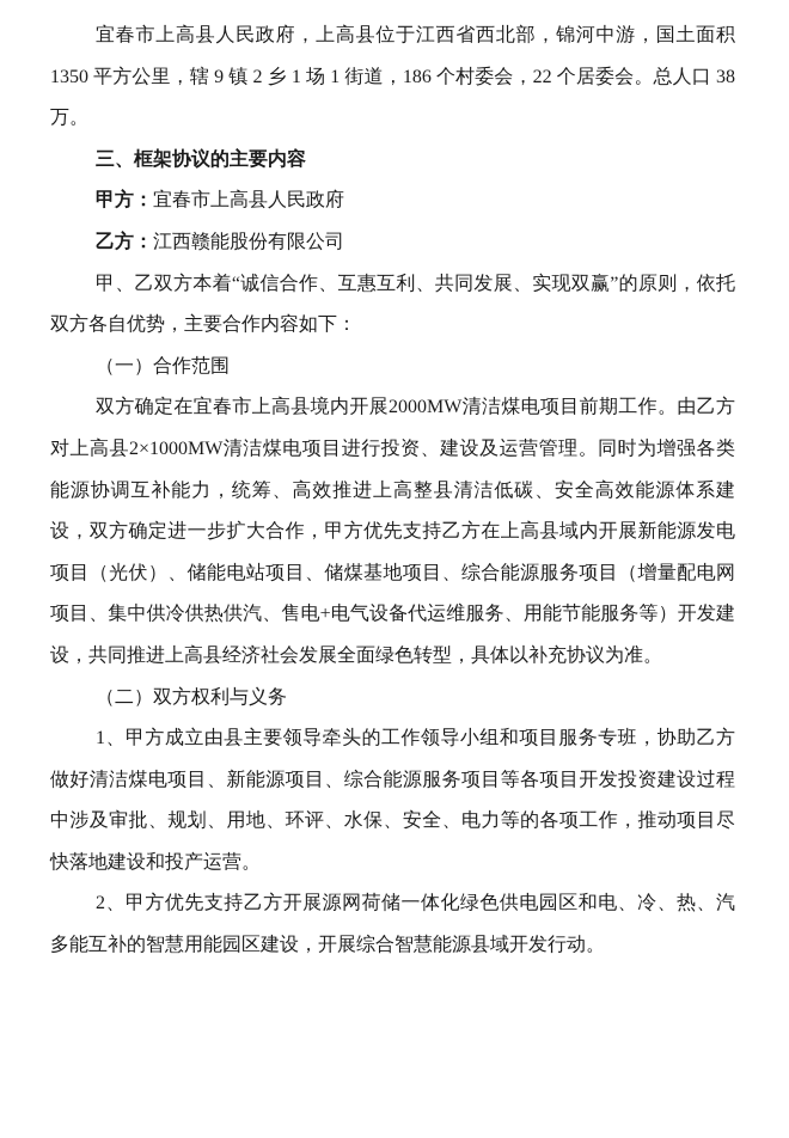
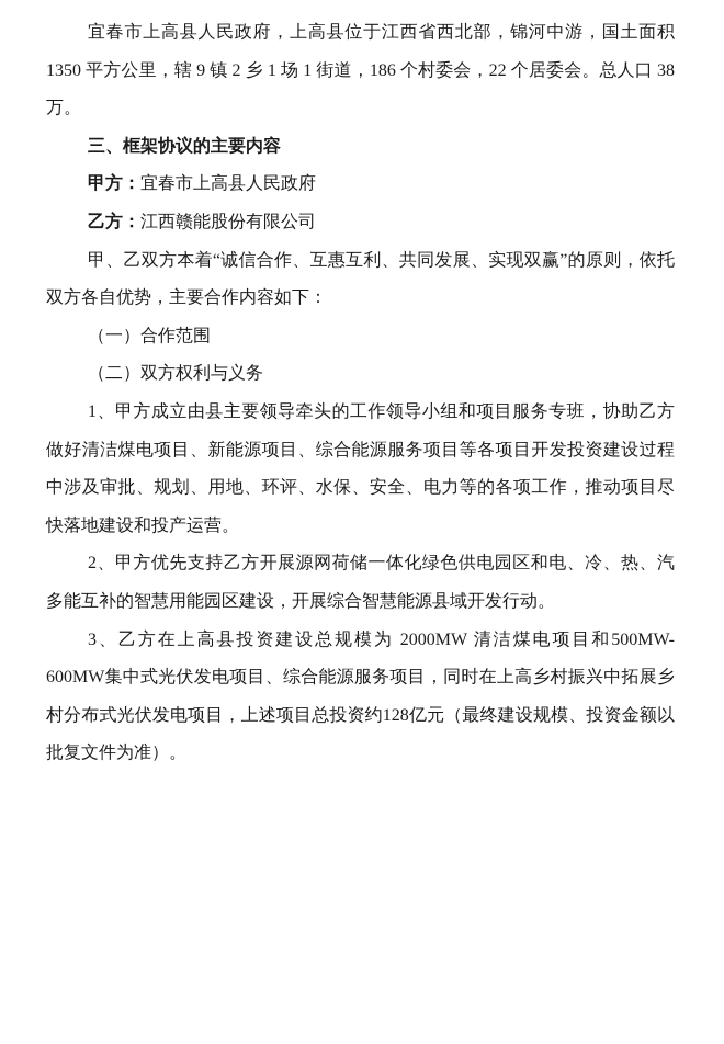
  宜春市上高县人民政府，上高县位于江西省西北部，锦河中游，国土面积 1350 平方公里，辖 9 镇 2 乡 1 场 1 街道，186 个村委会，22 个居委会。总人口 38 万。
  三、框架协议的主要内容
  甲方：宜春市上高县人民政府
  乙方：江西赣能股份有限公司
  甲、乙双方本着“诚信合作、互惠互利、共同发展、实现双赢”的原则，依托双方各自优势，主要合作内容如下：
  （一）合作范围
- 双方确定在宜春市上高县境内开展2000MW清洁煤电项目前期工作。由乙方对上高县2×1000MW清洁煤电项目进行投资、建设及运营管理。同时为增强各类能源协调互补能力，统筹、高效推进上高整县清洁低碳、安全高效能源体系建设，双方确定进一步扩大合作，甲方优先支持乙方在上高县域内开展新能源发电项目（光伏）、储能电站项目、储煤基地项目、综合能源服务项目（增量配电网项目、集中供冷供热供汽、售电+电气设备代运维服务、用能节能服务等）开发建设，共同推进上高县经济社会发展全面绿色转型，具体以补充协议为准。
  （二）双方权利与义务
  1、甲方成立由县主要领导牵头的工作领导小组和项目服务专班，协助乙方做好清洁煤电项目、新能源项目、综合能源服务项目等各项目开发投资建设过程中涉及审批、规划、用地、环评、水保、安全、电力等的各项工作，推动项目尽快落地建设和投产运营。
  2、甲方优先支持乙方开展源网荷储一体化绿色供电园区和电、冷、热、汽多能互补的智慧用能园区建设，开展综合智慧能源县域开发行动。
+ 3、乙方在上高县投资建设总规模为 2000MW 清洁煤电项目和500MW-600MW集中式光伏发电项目、综合能源服务项目，同时在上高乡村振兴中拓展乡村分布式光伏发电项目，上述项目总投资约128亿元（最终建设规模、投资金额以批复文件为准）。
